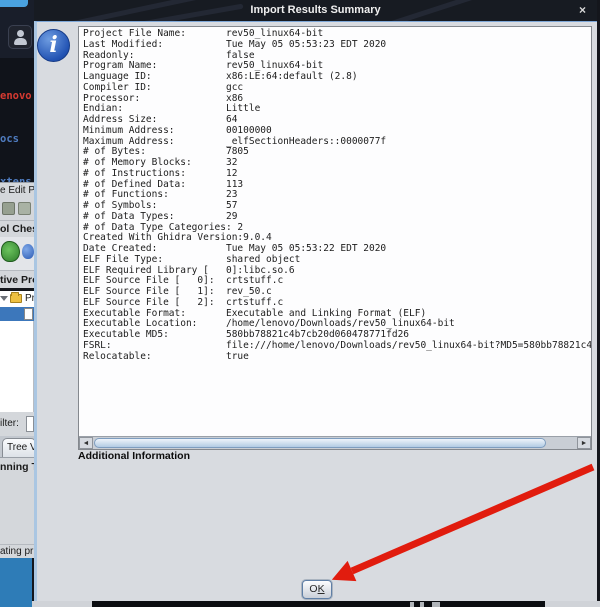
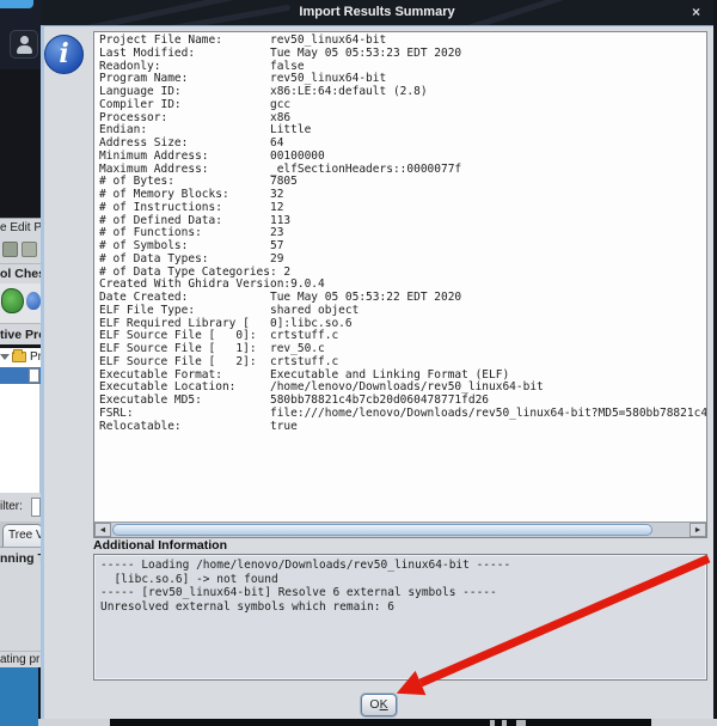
- enovo
- ocs
  e Edit P
  ol Che
  tive Pr
  ilter:
  Tree
  nning
  ating pr
  Import Results Summary
  ×
  i
  Project File Name: rev50_linux64-bit
  Last Modified: Tue May 05 05:53:23 EDT 2020
  Readonly: false
  Program Name: rev50_linux64-bit
  Language ID: x86:LE:64:default (2.8)
  Compiler ID: gcc
  Processor: x86
  Endian: Little
  Address Size: 64
  Minimum Address: 00100000
  Maximum Address: _elfSectionHeaders::0000077f
  # of Bytes: 7805
  # of Memory Blocks: 32
  # of Instructions: 12
  # of Defined Data: 113
  # of Functions: 23
  # of Symbols: 57
  # of Data Types: 29
  # of Data Type Categories: 2
  Created With Ghidra Version:9.0.4
  Date Created: Tue May 05 05:53:22 EDT 2020
  ELF File Type: shared object
  ELF Required Library [ 0]:libc.so.6
  ELF Source File [ 0]: crtstuff.c
  ELF Source File [ 1]: rev_50.c
  ELF Source File [ 2]: crtstuff.c
  Executable Format: Executable and Linking Format (ELF)
  Executable Location: /home/lenovo/Downloads/rev50_linux64-bit
  Executable MD5: 580bb78821c4b7cb20d060478771fd26
  FSRL: file:///home/lenovo/Downloads/rev50_linux64-bit?MD5=580bb78821c4
  Relocatable: true
  Additional Information
+ ----- Loading /home/lenovo/Downloads/rev50_linux64-bit -----
+ [libc.so.6] -> not found
+ ----- [rev50_linux64-bit] Resolve 6 external symbols -----
+ Unresolved external symbols which remain: 6
  OK
